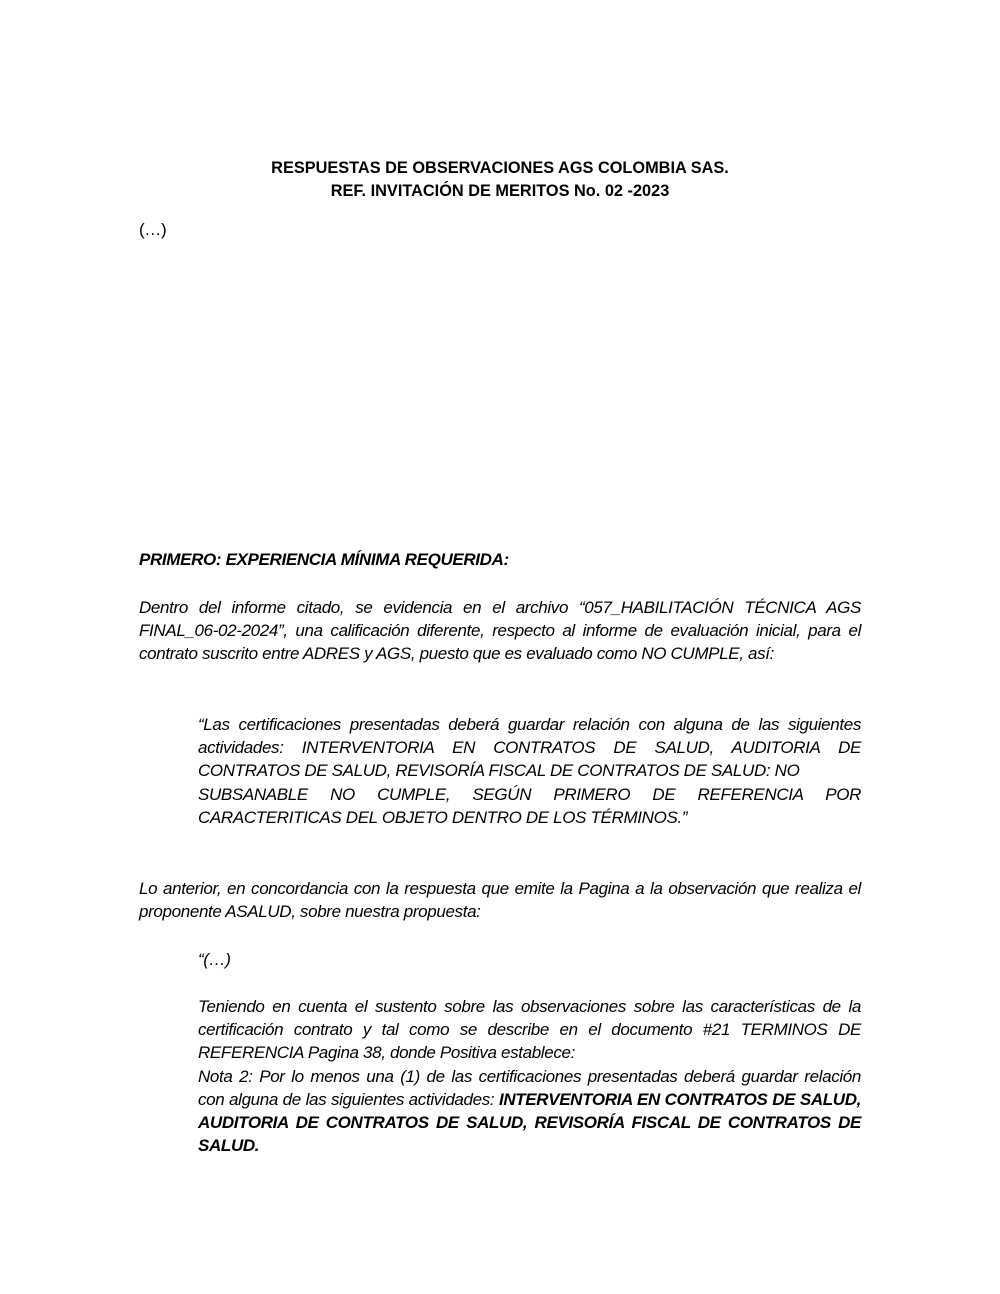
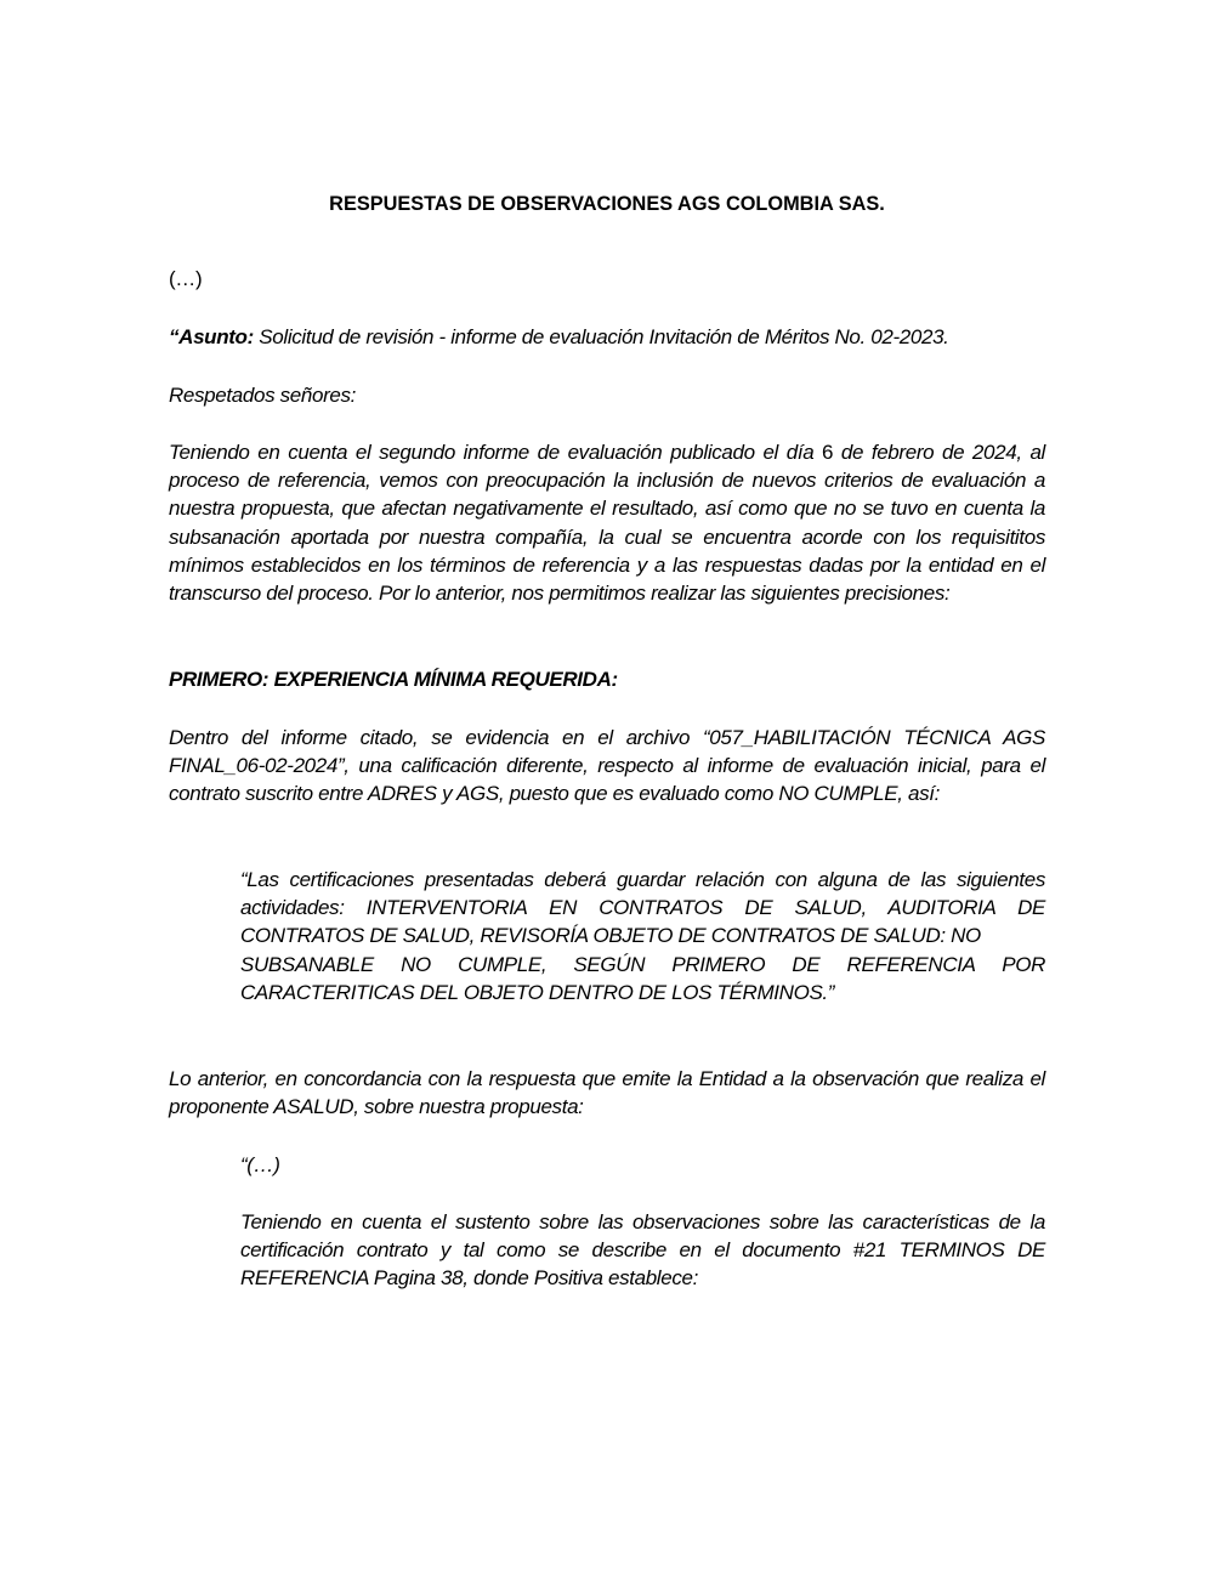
  RESPUESTAS DE OBSERVACIONES AGS COLOMBIA SAS.
- REF. INVITACIÓN DE MERITOS No. 02 -2023
  (…)
+ “Asunto: Solicitud de revisión - informe de evaluación Invitación de Méritos No. 02-2023.
+ Respetados señores:
+ Teniendo en cuenta el segundo informe de evaluación publicado el día 6 de febrero de 2024, al proceso de referencia, vemos con preocupación la inclusión de nuevos criterios de evaluación a nuestra propuesta, que afectan negativamente el resultado, así como que no se tuvo en cuenta la subsanación aportada por nuestra compañía, la cual se encuentra acorde con los requisititos mínimos establecidos en los términos de referencia y a las respuestas dadas por la entidad en el transcurso del proceso. Por lo anterior, nos permitimos realizar las siguientes precisiones:
  PRIMERO: EXPERIENCIA MÍNIMA REQUERIDA:
  Dentro del informe citado, se evidencia en el archivo “057_HABILITACIÓN TÉCNICA AGS FINAL_06-02-2024”, una calificación diferente, respecto al informe de evaluación inicial, para el contrato suscrito entre ADRES y AGS, puesto que es evaluado como NO CUMPLE, así:
- “Las certificaciones presentadas deberá guardar relación con alguna de las siguientes actividades: INTERVENTORIA EN CONTRATOS DE SALUD, AUDITORIA DE CONTRATOS DE SALUD, REVISORÍA FISCAL DE CONTRATOS DE SALUD: NO
+ “Las certificaciones presentadas deberá guardar relación con alguna de las siguientes actividades: INTERVENTORIA EN CONTRATOS DE SALUD, AUDITORIA DE CONTRATOS DE SALUD, REVISORÍA OBJETO DE CONTRATOS DE SALUD: NO
  SUBSANABLE NO CUMPLE, SEGÚN PRIMERO DE REFERENCIA POR CARACTERITICAS DEL OBJETO DENTRO DE LOS TÉRMINOS.”
- Lo anterior, en concordancia con la respuesta que emite la Pagina a la observación que realiza el proponente ASALUD, sobre nuestra propuesta:
+ Lo anterior, en concordancia con la respuesta que emite la Entidad a la observación que realiza el proponente ASALUD, sobre nuestra propuesta:
  “(…)
  Teniendo en cuenta el sustento sobre las observaciones sobre las características de la certificación contrato y tal como se describe en el documento #21 TERMINOS DE REFERENCIA Pagina 38, donde Positiva establece:
- Nota 2: Por lo menos una (1) de las certificaciones presentadas deberá guardar relación con alguna de las siguientes actividades: INTERVENTORIA EN CONTRATOS DE SALUD, AUDITORIA DE CONTRATOS DE SALUD, REVISORÍA FISCAL DE CONTRATOS DE SALUD.
